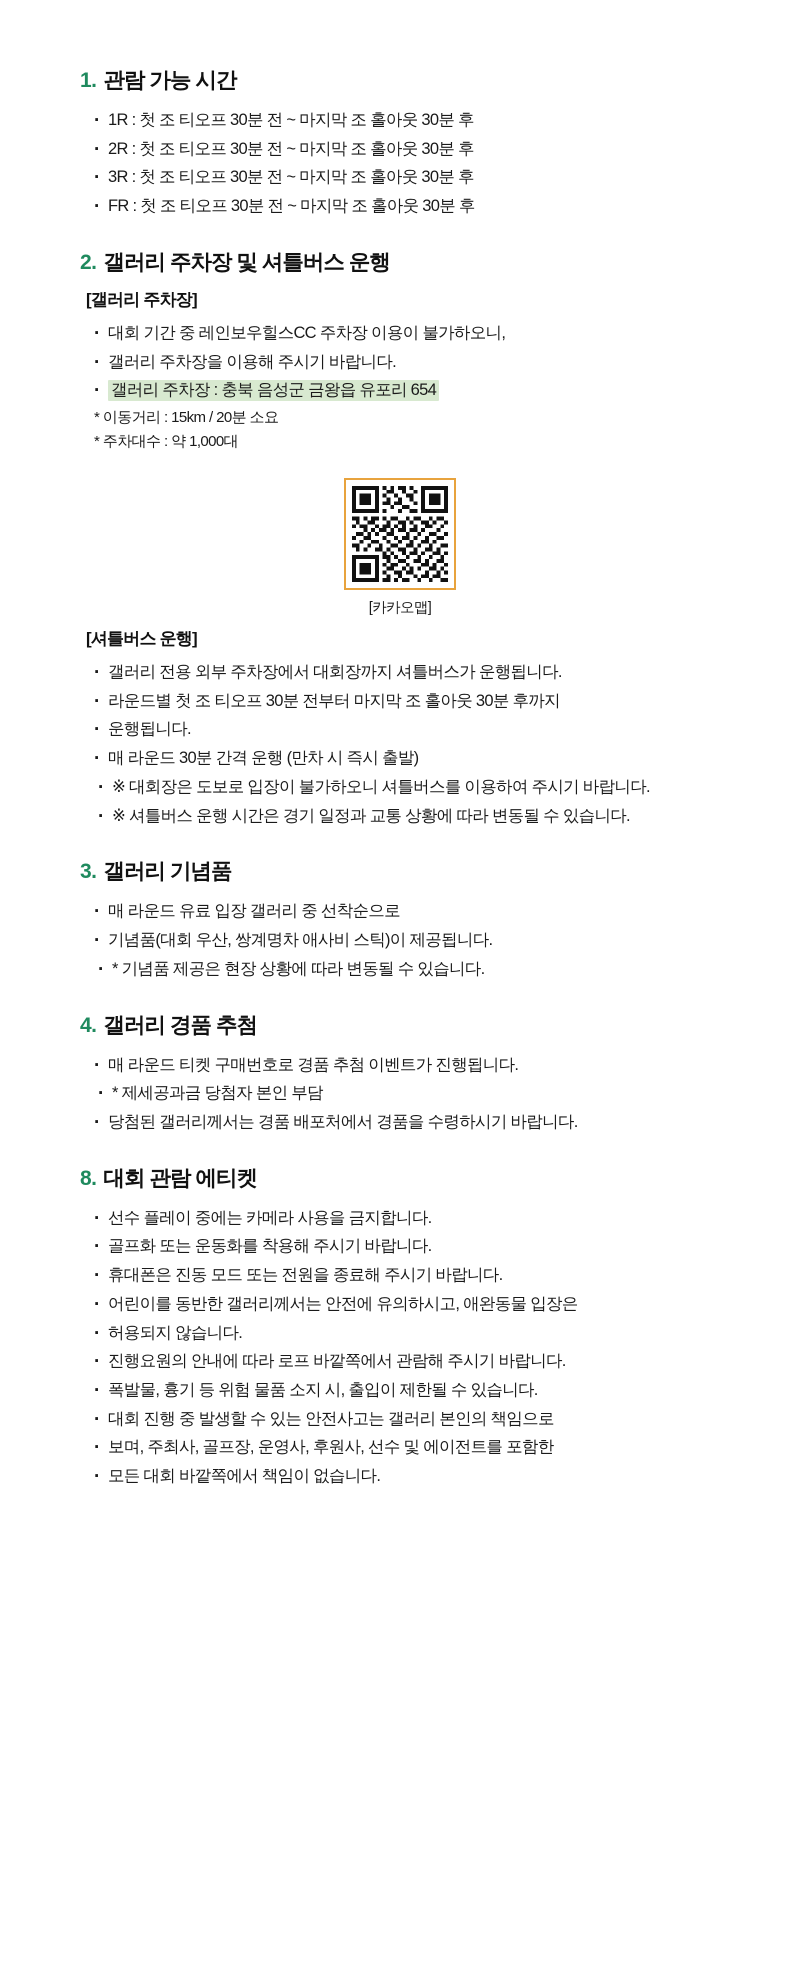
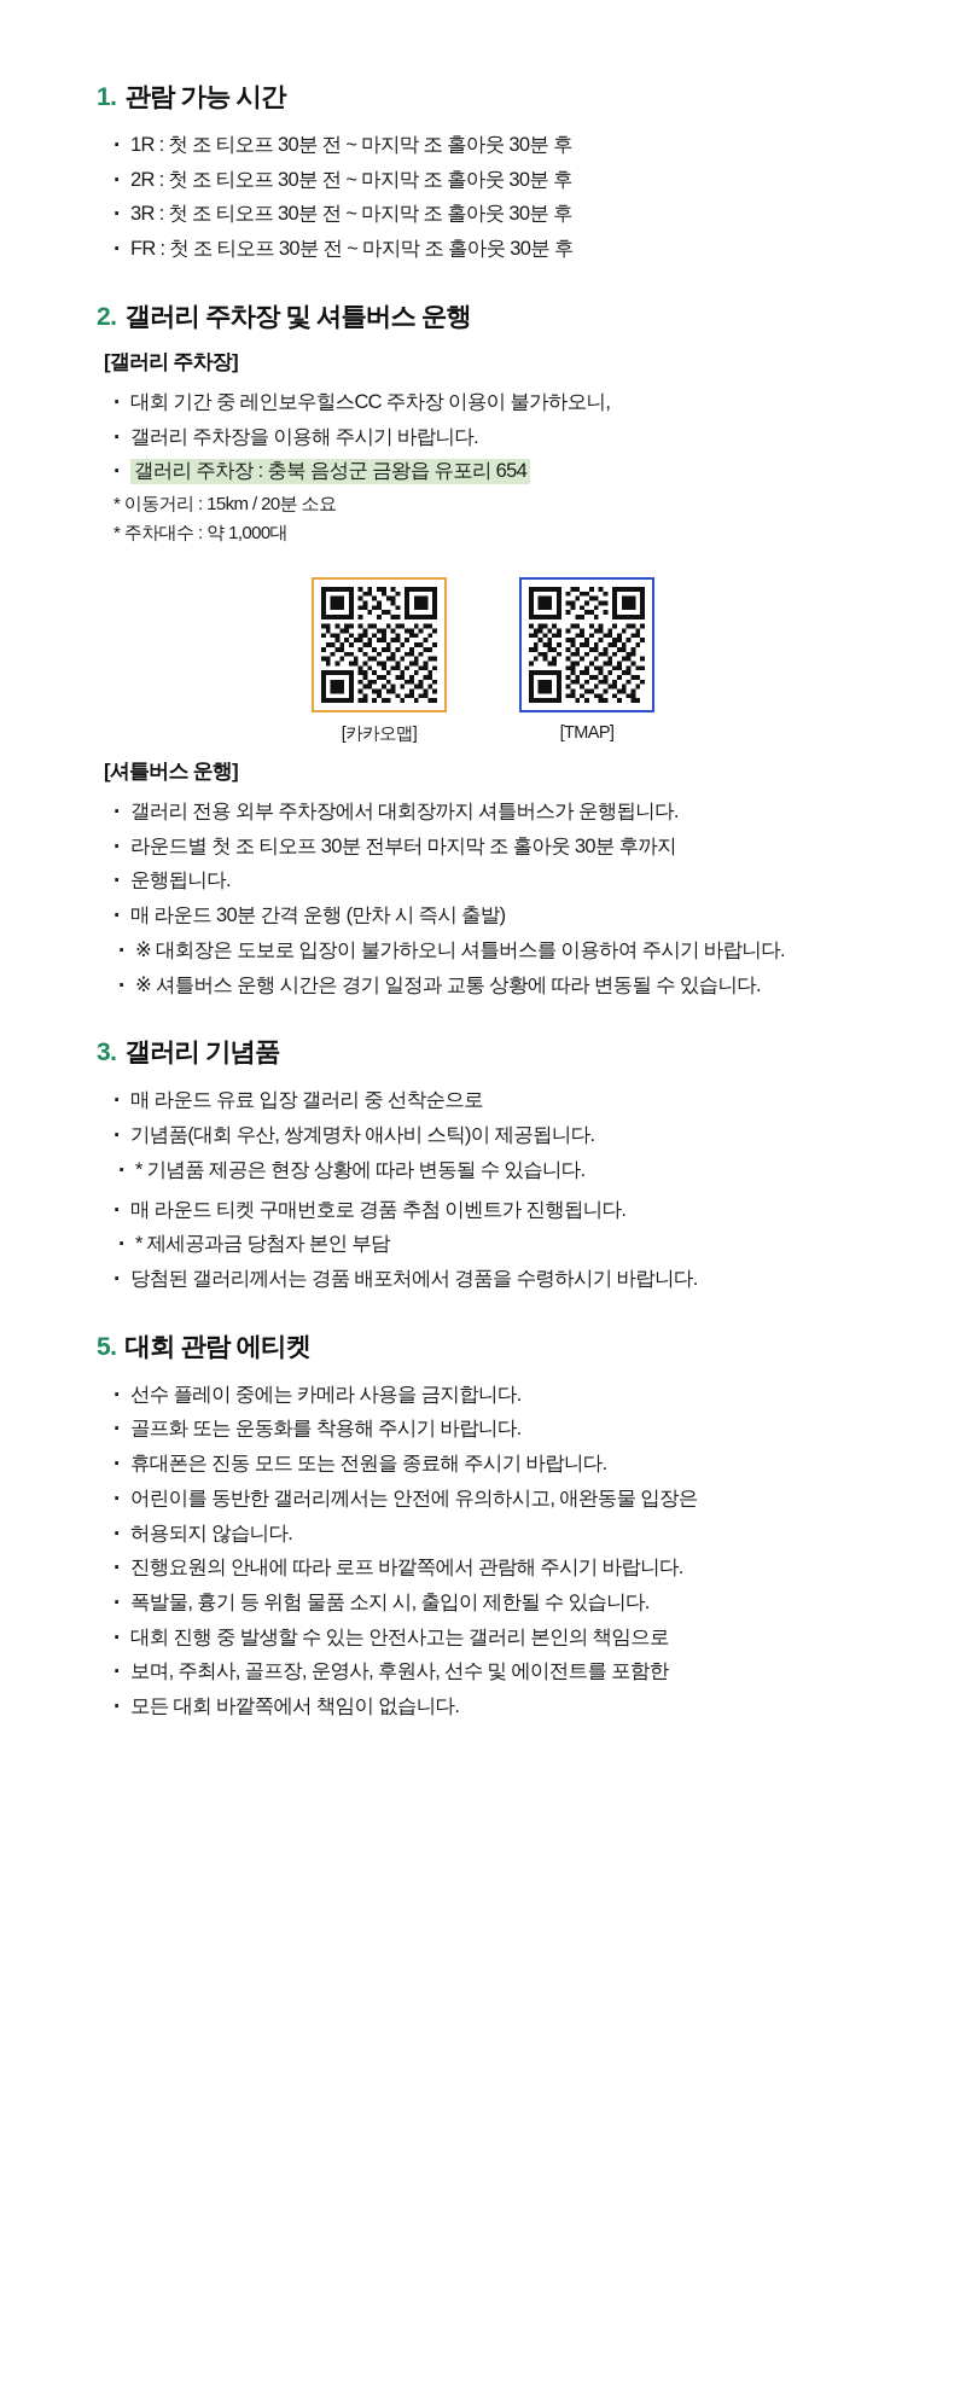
  1.
  관람 가능 시간
  1R : 첫 조 티오프 30분 전 ~ 마지막 조 홀아웃 30분 후
  2R : 첫 조 티오프 30분 전 ~ 마지막 조 홀아웃 30분 후
  3R : 첫 조 티오프 30분 전 ~ 마지막 조 홀아웃 30분 후
  FR : 첫 조 티오프 30분 전 ~ 마지막 조 홀아웃 30분 후
  2.
  갤러리 주차장 및 셔틀버스 운행
  [갤러리 주차장]
  대회 기간 중 레인보우힐스CC 주차장 이용이 불가하오니,
  갤러리 주차장을 이용해 주시기 바랍니다.
  갤러리 주차장 : 충북 음성군 금왕읍 유포리 654
  * 이동거리 : 15km / 20분 소요
  * 주차대수 : 약 1,000대
  [카카오맵]
+ [TMAP]
  [셔틀버스 운행]
  갤러리 전용 외부 주차장에서 대회장까지 셔틀버스가 운행됩니다.
  라운드별 첫 조 티오프 30분 전부터 마지막 조 홀아웃 30분 후까지
  운행됩니다.
  매 라운드 30분 간격 운행 (만차 시 즉시 출발)
  ※ 대회장은 도보로 입장이 불가하오니 셔틀버스를 이용하여 주시기 바랍니다.
  ※ 셔틀버스 운행 시간은 경기 일정과 교통 상황에 따라 변동될 수 있습니다.
  3.
  갤러리 기념품
  매 라운드 유료 입장 갤러리 중 선착순으로
  기념품(대회 우산, 쌍계명차 애사비 스틱)이 제공됩니다.
  * 기념품 제공은 현장 상황에 따라 변동될 수 있습니다.
- 4.
- 갤러리 경품 추첨
  매 라운드 티켓 구매번호로 경품 추첨 이벤트가 진행됩니다.
  * 제세공과금 당첨자 본인 부담
  당첨된 갤러리께서는 경품 배포처에서 경품을 수령하시기 바랍니다.
- 8.
+ 5.
  대회 관람 에티켓
  선수 플레이 중에는 카메라 사용을 금지합니다.
  골프화 또는 운동화를 착용해 주시기 바랍니다.
  휴대폰은 진동 모드 또는 전원을 종료해 주시기 바랍니다.
  어린이를 동반한 갤러리께서는 안전에 유의하시고, 애완동물 입장은
  허용되지 않습니다.
  진행요원의 안내에 따라 로프 바깥쪽에서 관람해 주시기 바랍니다.
  폭발물, 흉기 등 위험 물품 소지 시, 출입이 제한될 수 있습니다.
  대회 진행 중 발생할 수 있는 안전사고는 갤러리 본인의 책임으로
  보며, 주최사, 골프장, 운영사, 후원사, 선수 및 에이전트를 포함한
  모든 대회 바깥쪽에서 책임이 없습니다.
